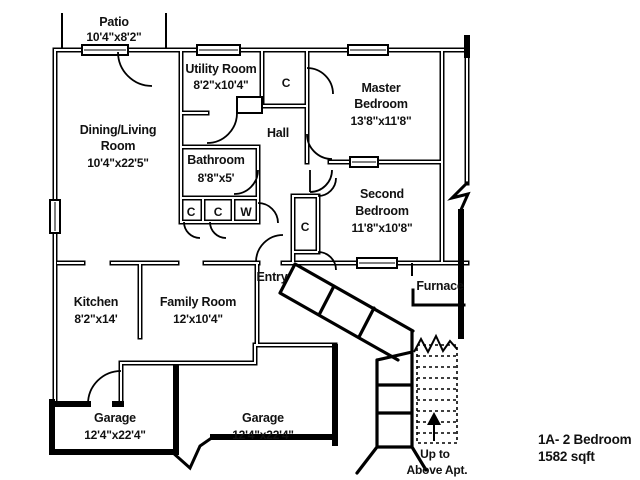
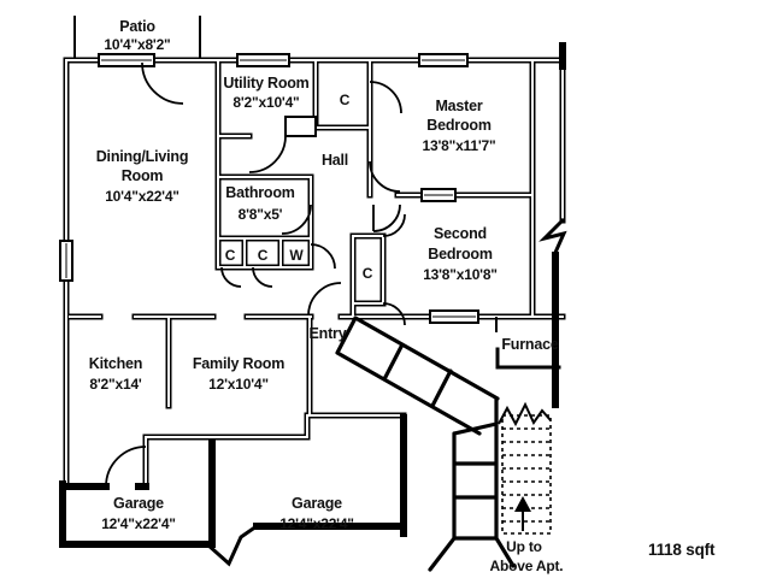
  Patio
  10'4"x8'2"
  Dining/Living
  Room
- 10'4"x22'5"
+ 10'4"x22'4"
  Utility Room
  8'2"x10'4"
  C
  Master
  Bedroom
- 13'8"x11'8"
+ 13'8"x11'7"
  Hall
  Bathroom
  8'8"x5'
  C
  C
  W
  C
  Second
  Bedroom
- 11'8"x10'8"
+ 13'8"x10'8"
  Entry
  Furnace
  Kitchen
  8'2"x14'
  Family Room
  12'x10'4"
  Garage
  12'4"x22'4"
  Garage
  12'4"x22'4"
  Up to
  Above Apt.
- 1A- 2 Bedroom
- 1582 sqft
+ 1118 sqft
